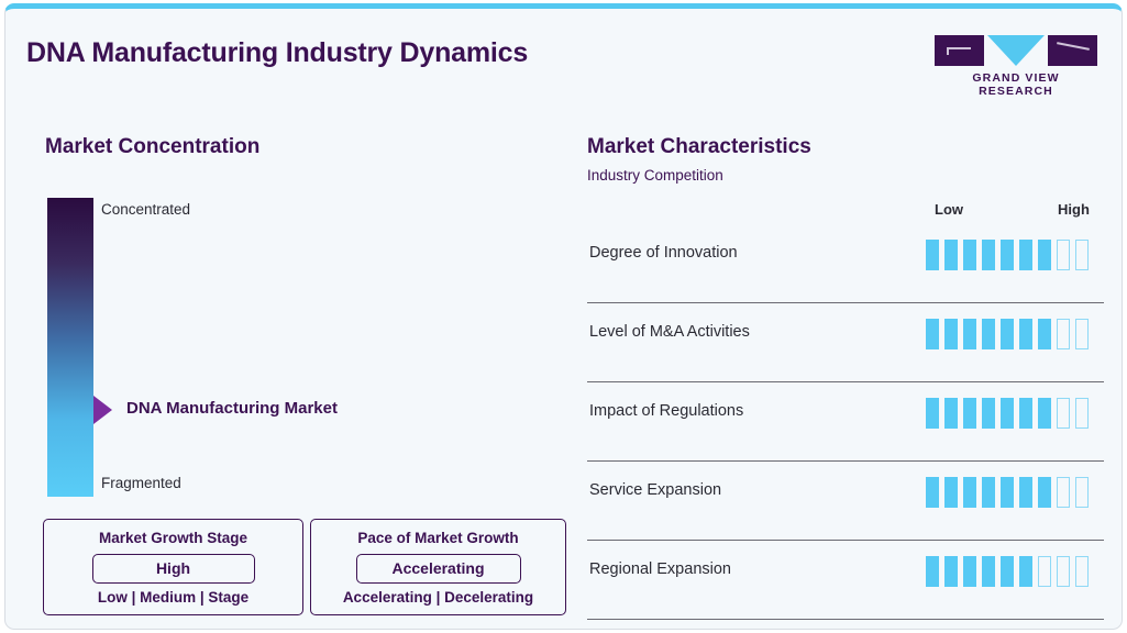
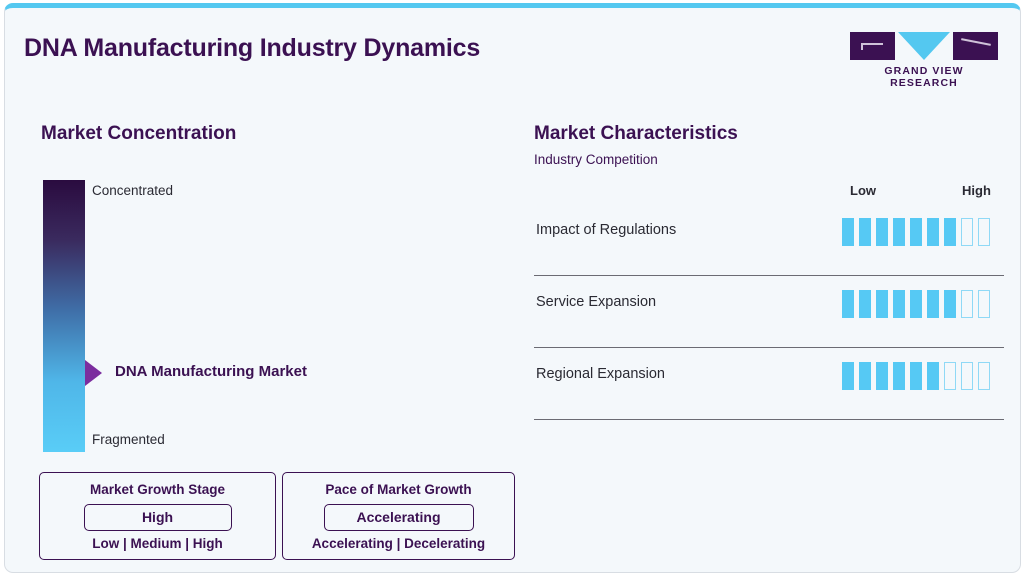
  DNA Manufacturing Industry Dynamics
  GRAND VIEW RESEARCH
  Market Concentration
  Concentrated
  Fragmented
  DNA Manufacturing Market
  Market Growth Stage
  High
- Low | Medium | Stage
+ Low | Medium | High
  Pace of Market Growth
  Accelerating
  Accelerating | Decelerating
  Market Characteristics
  Industry Competition
  Low
  High
- Degree of Innovation
- Level of M&A Activities
  Impact of Regulations
  Service Expansion
  Regional Expansion
